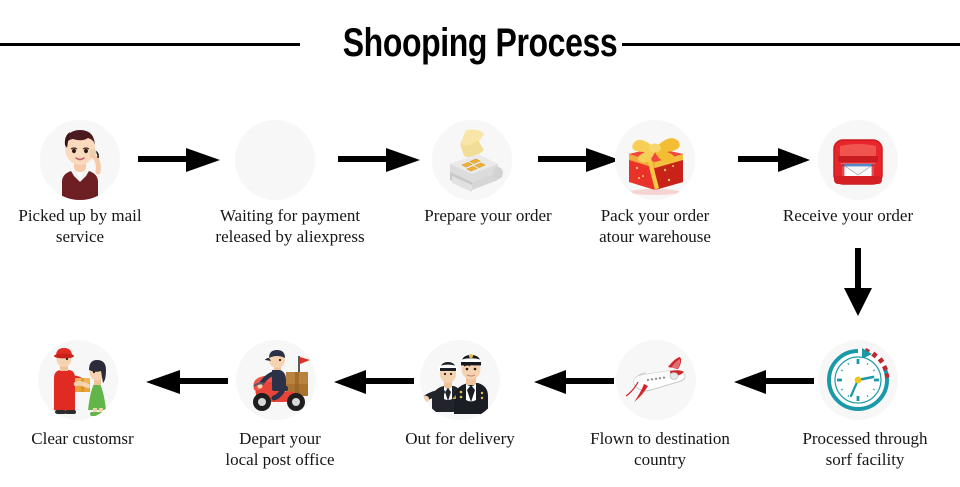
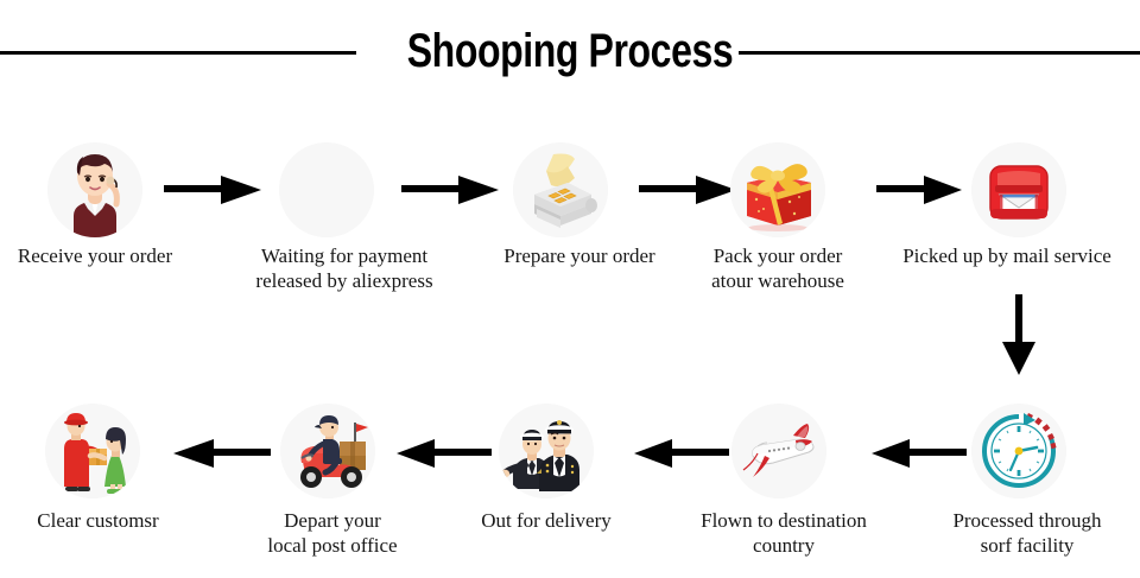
  Shooping Process
- Picked up by mail service
+ Receive your order
  Waiting for payment
  released by aliexpress
  Prepare your order
  Pack your order
  atour warehouse
- Receive your order
+ Picked up by mail service
  Processed through
  sorf facility
  Flown to destination
  country
  Out for delivery
  Depart your
  local post office
  Clear customsr
